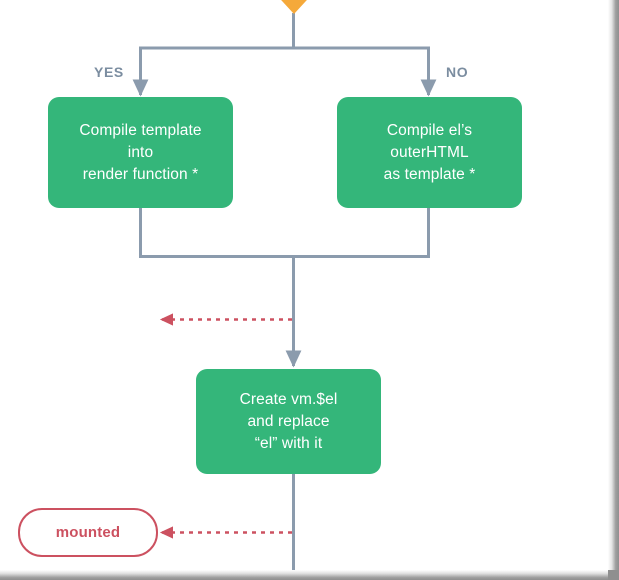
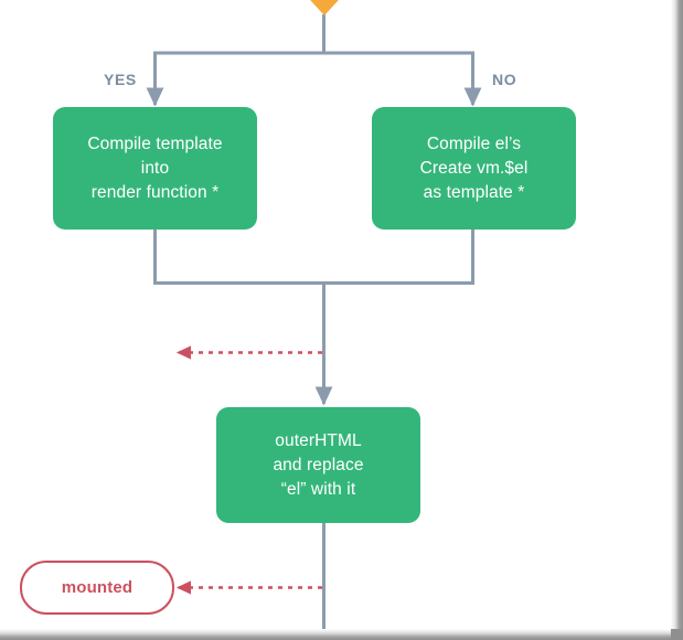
  YES
  NO
  Compile template
  into
  render function *
  Compile el’s
- outerHTML
+ Create vm.$el
  as template *
- Create vm.$el
+ outerHTML
  and replace
  “el” with it
  mounted
